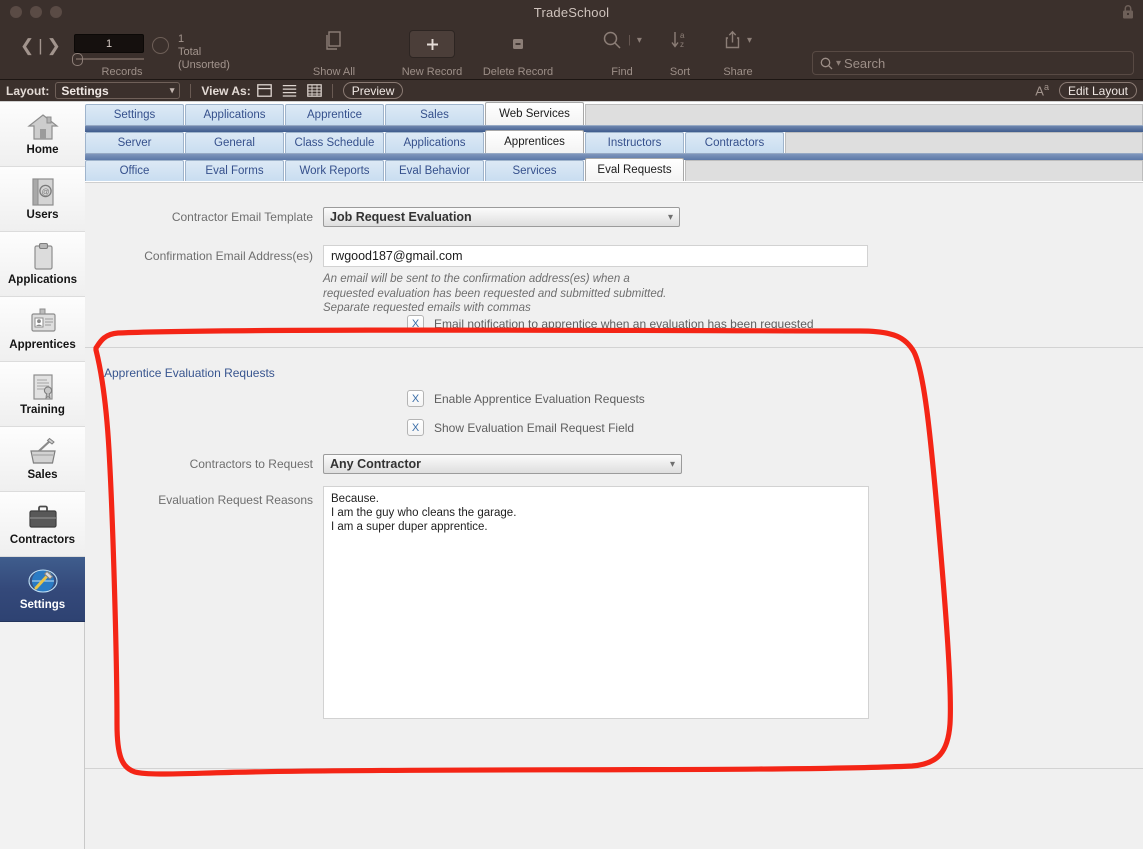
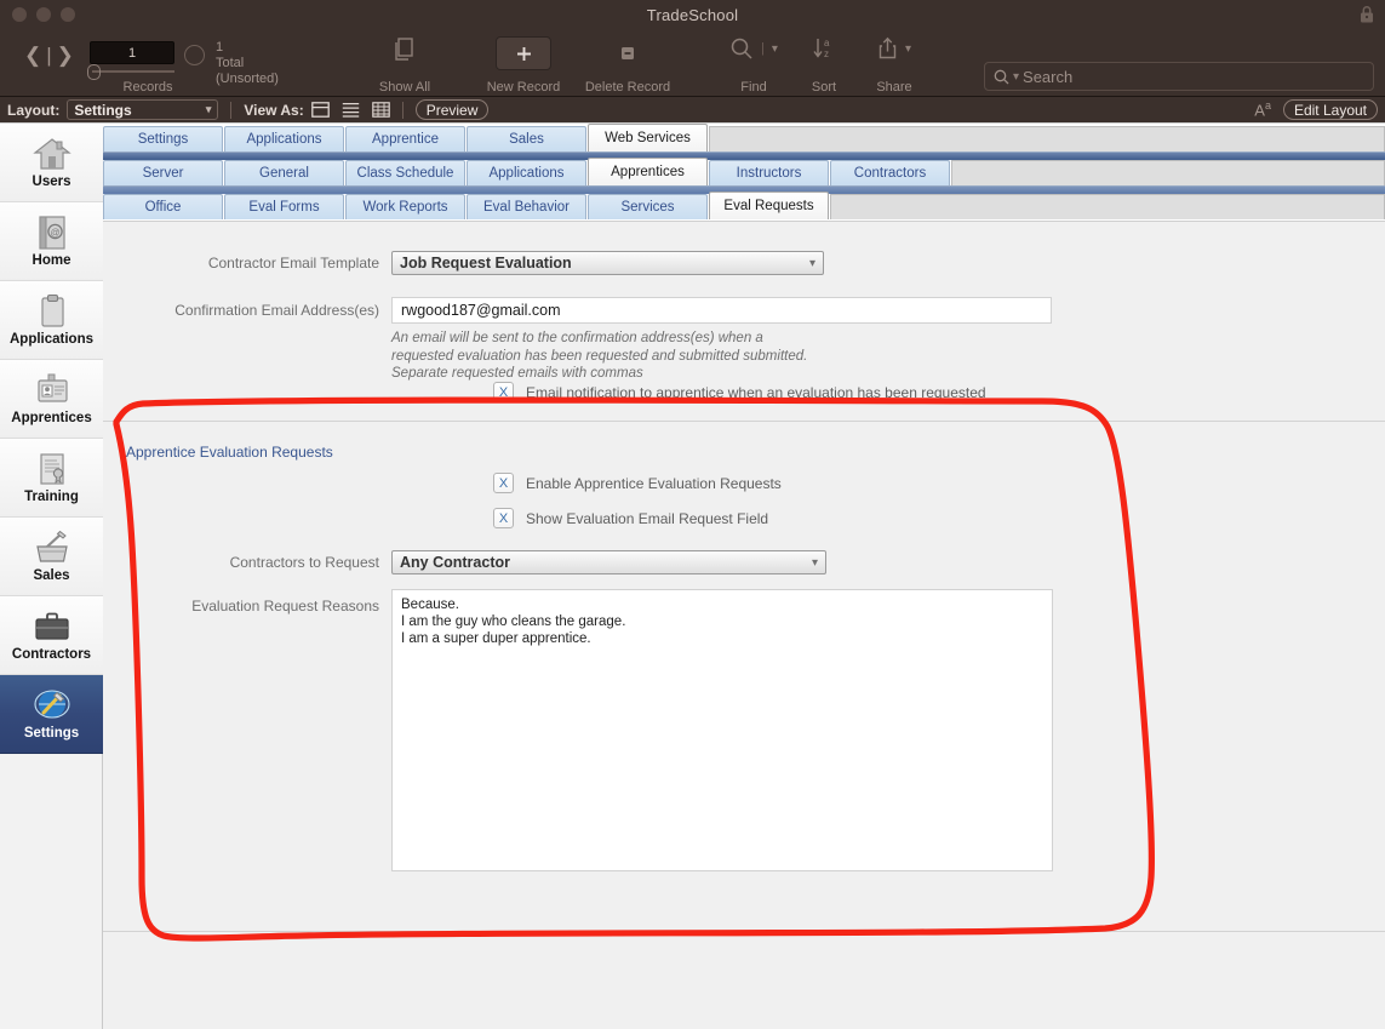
  TradeSchool
  ❮
  |
  ❯
  1
  1
  Total (Unsorted)
  Records
  Show All
  New Record
  Delete Record
  |
  ▾
  Find
  a
  z
  Sort
  ▾
  Share
  ▾
  Search
  Layout:
  Settings
  ▾
  View As:
  Preview
  Aa
  Edit Layout
- Home
+ Users
  @
- Users
+ Home
  Applications
  Apprentices
  Training
  Sales
  Contractors
  Settings
  Settings
  Applications
  Apprentice
  Sales
  Web Services
  Server
  General
  Class Schedule
  Applications
  Apprentices
  Instructors
  Contractors
  Office
  Eval Forms
  Work Reports
  Eval Behavior
  Services
  Eval Requests
  Contractor Email Template
  Job Request Evaluation
  ▾
  Confirmation Email Address(es)
  rwgood187@gmail.com
  An email will be sent to the confirmation address(es) when a requested evaluation has been requested and submitted submitted. Separate requested emails with commas
  X
  Email notification to apprentice when an evaluation has been requested
  Apprentice Evaluation Requests
  X
  Enable Apprentice Evaluation Requests
  X
  Show Evaluation Email Request Field
  Contractors to Request
  Any Contractor
  ▾
  Evaluation Request Reasons
  Because.
  I am the guy who cleans the garage.
  I am a super duper apprentice.
